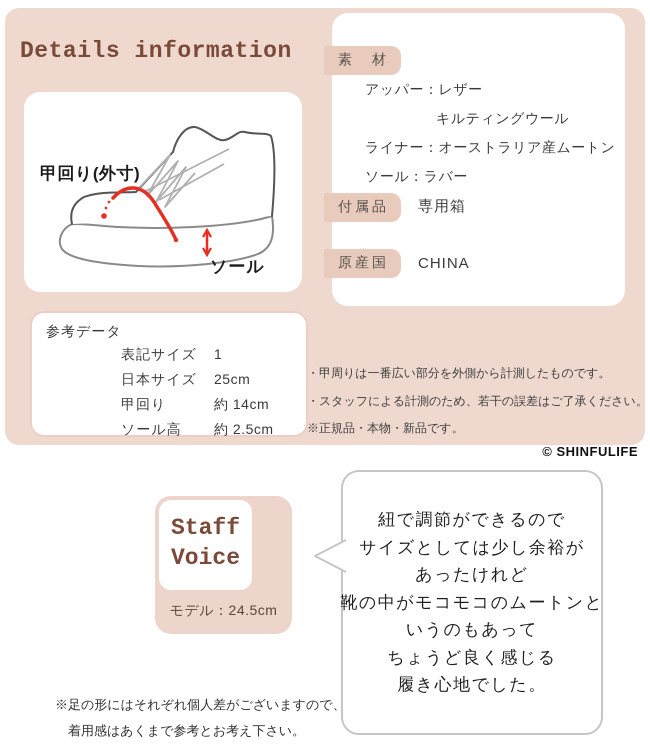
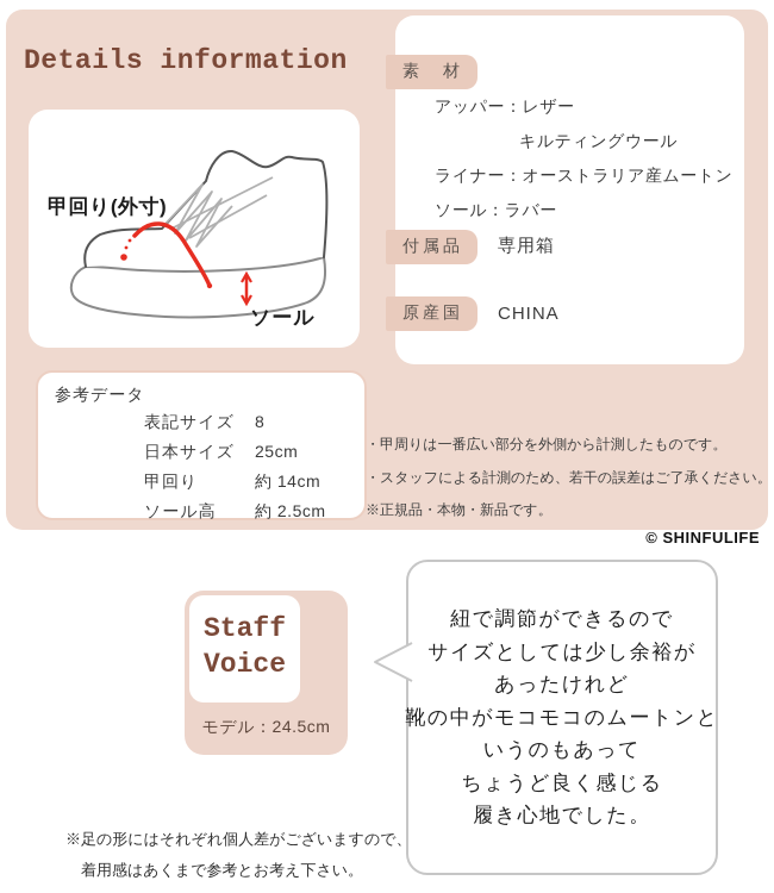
  Details information
  甲回り(外寸)
  ソール
  参考データ
  表記サイズ
- 1
+ 8
  日本サイズ
  25cm
  甲回り
  約 14cm
  ソール高
  約 2.5cm
  素 材
  アッパー：レザー
  キルティングウール
  ライナー：オーストラリア産ムートン
  ソール：ラバー
  付属品
  専用箱
  原産国
  CHINA
  ・甲周りは一番広い部分を外側から計測したものです。
  ・スタッフによる計測のため、若干の誤差はご了承ください。
  ※正規品・本物・新品です。
  © SHINFULIFE
  Staff
  Voice
  モデル：24.5cm
  紐で調節ができるので
  サイズとしては少し余裕が
  あったけれど
  靴の中がモコモコのムートンと
  いうのもあって
  ちょうど良く感じる
  履き心地でした。
  ※足の形にはそれぞれ個人差がございますので、
  着用感はあくまで参考とお考え下さい。
